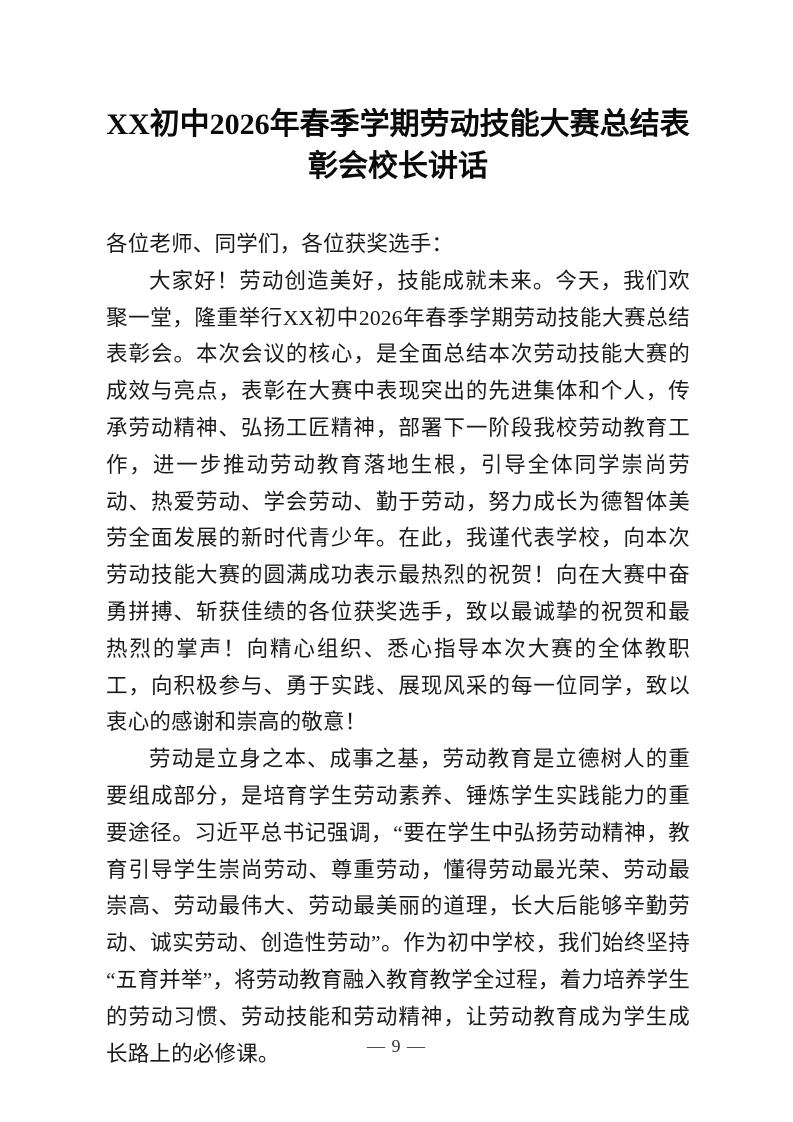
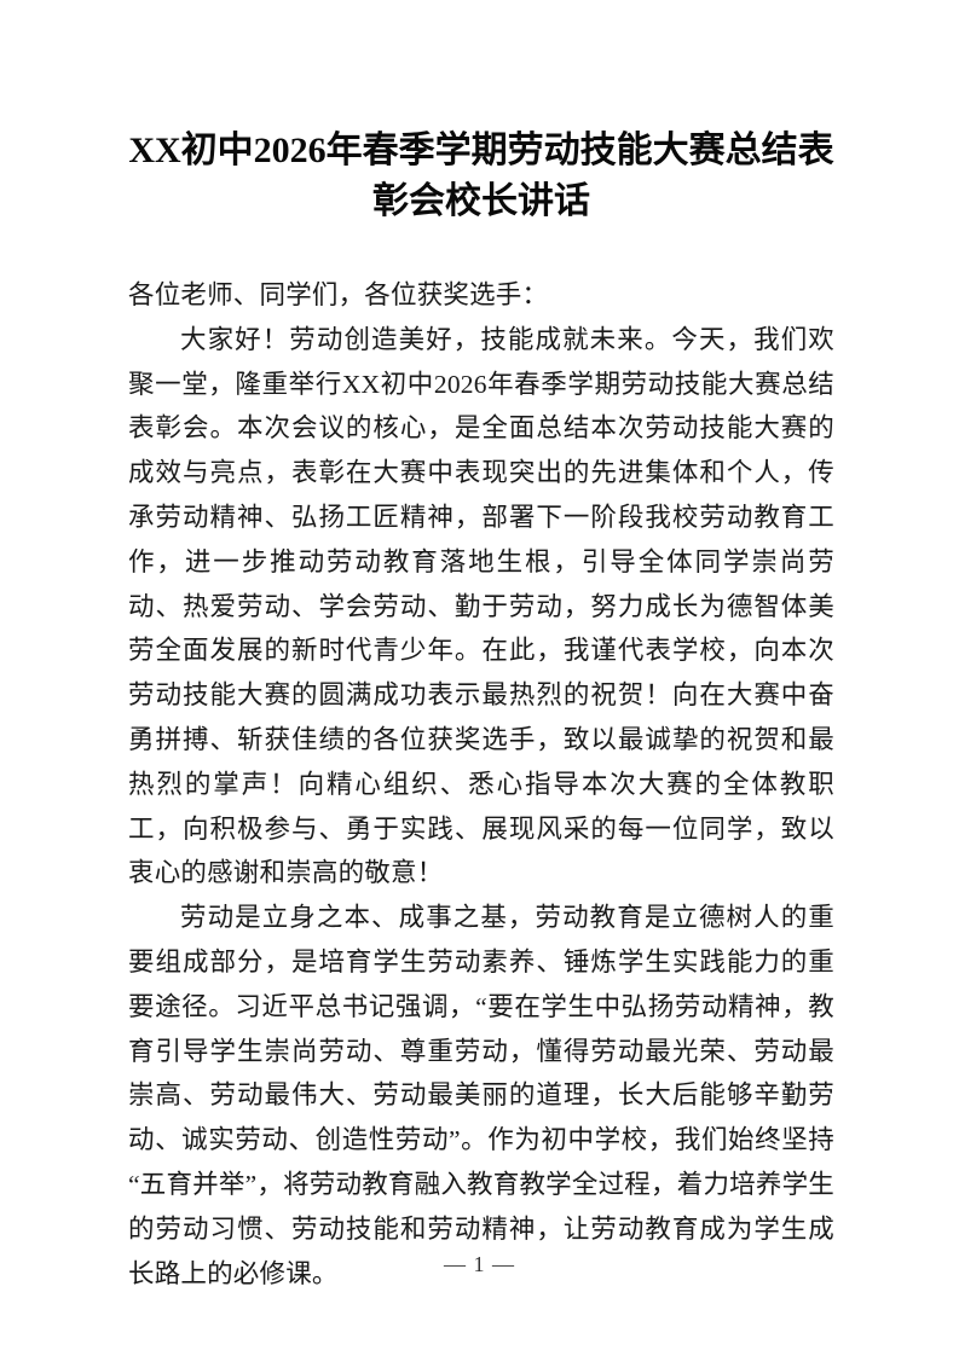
  XX初中2026年春季学期劳动技能大赛总结表彰会校长讲话
  各位老师、同学们，各位获奖选手：
  大家好！劳动创造美好，技能成就未来。今天，我们欢聚一堂，隆重举行XX初中2026年春季学期劳动技能大赛总结表彰会。本次会议的核心，是全面总结本次劳动技能大赛的成效与亮点，表彰在大赛中表现突出的先进集体和个人，传承劳动精神、弘扬工匠精神，部署下一阶段我校劳动教育工作，进一步推动劳动教育落地生根，引导全体同学崇尚劳动、热爱劳动、学会劳动、勤于劳动，努力成长为德智体美劳全面发展的新时代青少年。在此，我谨代表学校，向本次劳动技能大赛的圆满成功表示最热烈的祝贺！向在大赛中奋勇拼搏、斩获佳绩的各位获奖选手，致以最诚挚的祝贺和最热烈的掌声！向精心组织、悉心指导本次大赛的全体教职工，向积极参与、勇于实践、展现风采的每一位同学，致以衷心的感谢和崇高的敬意！
  劳动是立身之本、成事之基，劳动教育是立德树人的重要组成部分，是培育学生劳动素养、锤炼学生实践能力的重要途径。习近平总书记强调，“要在学生中弘扬劳动精神，教育引导学生崇尚劳动、尊重劳动，懂得劳动最光荣、劳动最崇高、劳动最伟大、劳动最美丽的道理，长大后能够辛勤劳动、诚实劳动、创造性劳动”。作为初中学校，我们始终坚持“五育并举”，将劳动教育融入教育教学全过程，着力培养学生的劳动习惯、劳动技能和劳动精神，让劳动教育成为学生成长路上的必修课。
- — 9 —
+ — 1 —
